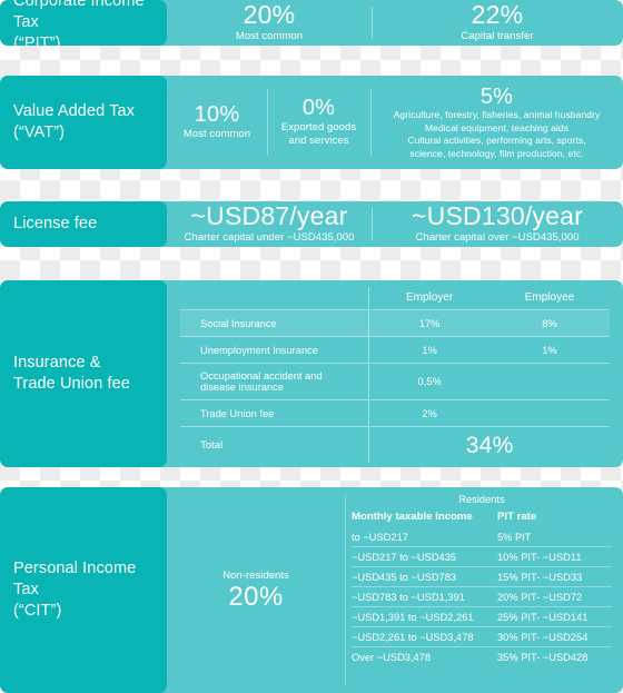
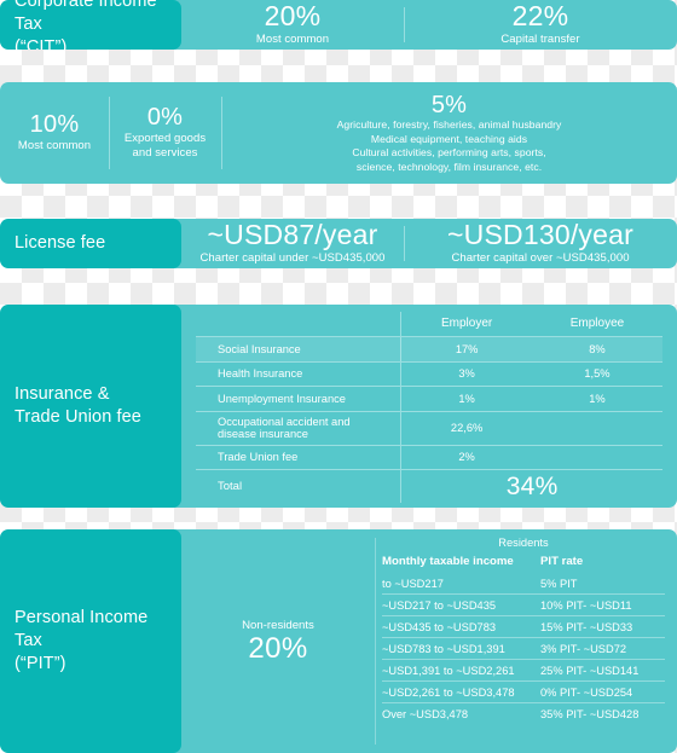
  Corporate Income Tax
- (“PIT”)
+ (“CIT”)
  20%
  Most common
  22%
  Capital transfer
- Value Added Tax
- (“VAT”)
  10%
  Most common
  0%
  Exported goods
  and services
  5%
  Agriculture, forestry, fisheries, animal husbandry
  Medical equipment, teaching aids
  Cultural activities, performing arts, sports,
- science, technology, film production, etc.
+ science, technology, film insurance, etc.
  License fee
  ~USD87/year
  Charter capital under ~USD435,000
  ~USD130/year
  Charter capital over ~USD435,000
  Insurance &
  Trade Union fee
  	Employer	Employee
  Social Insurance	17%	8%
+ Health Insurance	3%	1,5%
  Unemployment Insurance	1%	1%
- Occupational accident and disease insurance	0,5%
+ Occupational accident and disease insurance	22,6%
  Trade Union fee	2%
  Total	34%
  Personal Income Tax
- (“CIT”)
+ (“PIT”)
  Non-residents
  20%
  Residents
  Monthly taxable income	PIT rate
  to ~USD217	5% PIT
  ~USD217 to ~USD435	10% PIT- ~USD11
  ~USD435 to ~USD783	15% PIT- ~USD33
- ~USD783 to ~USD1,391	20% PIT- ~USD72
+ ~USD783 to ~USD1,391	3% PIT- ~USD72
  ~USD1,391 to ~USD2,261	25% PIT- ~USD141
- ~USD2,261 to ~USD3,478	30% PIT- ~USD254
+ ~USD2,261 to ~USD3,478	0% PIT- ~USD254
  Over ~USD3,478	35% PIT- ~USD428
